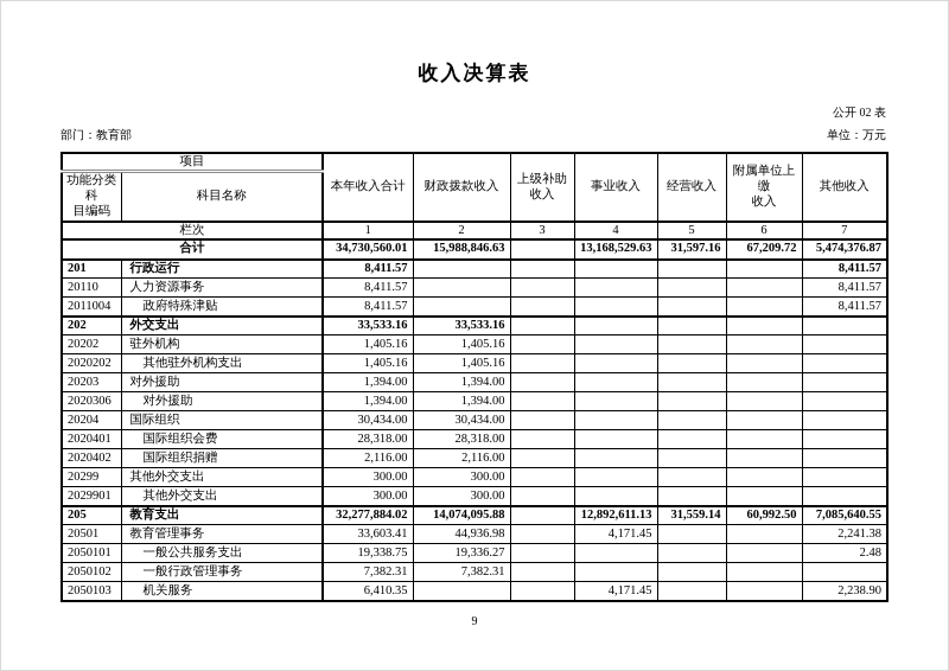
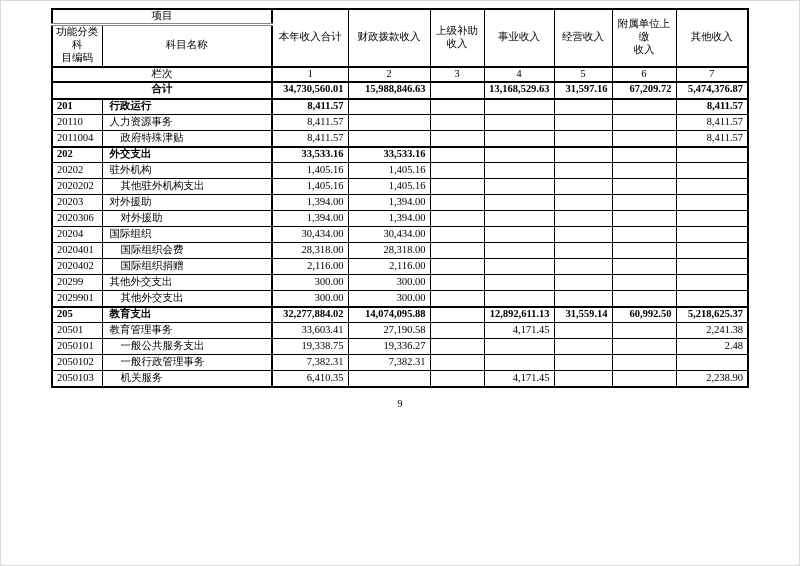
- 收入决算表
- 公开 02 表
- 部门：教育部
- 单位：万元
  项目	本年收入合计	财政拨款收入	上级补助 收入	事业收入	经营收入	附属单位上缴 收入	其他收入
  功能分类科 目编码	科目名称
  栏次	1	2	3	4	5	6	7
  合计	34,730,560.01	15,988,846.63		13,168,529.63	31,597.16	67,209.72	5,474,376.87
  201	行政运行	8,411.57						8,411.57
  20110	人力资源事务	8,411.57						8,411.57
  2011004	政府特殊津贴	8,411.57						8,411.57
  202	外交支出	33,533.16	33,533.16
  20202	驻外机构	1,405.16	1,405.16
  2020202	其他驻外机构支出	1,405.16	1,405.16
  20203	对外援助	1,394.00	1,394.00
  2020306	对外援助	1,394.00	1,394.00
  20204	国际组织	30,434.00	30,434.00
  2020401	国际组织会费	28,318.00	28,318.00
  2020402	国际组织捐赠	2,116.00	2,116.00
  20299	其他外交支出	300.00	300.00
  2029901	其他外交支出	300.00	300.00
- 205	教育支出	32,277,884.02	14,074,095.88		12,892,611.13	31,559.14	60,992.50	7,085,640.55
+ 205	教育支出	32,277,884.02	14,074,095.88		12,892,611.13	31,559.14	60,992.50	5,218,625.37
- 20501	教育管理事务	33,603.41	44,936.98		4,171.45			2,241.38
+ 20501	教育管理事务	33,603.41	27,190.58		4,171.45			2,241.38
  2050101	一般公共服务支出	19,338.75	19,336.27					2.48
  2050102	一般行政管理事务	7,382.31	7,382.31
  2050103	机关服务	6,410.35			4,171.45			2,238.90
  9
